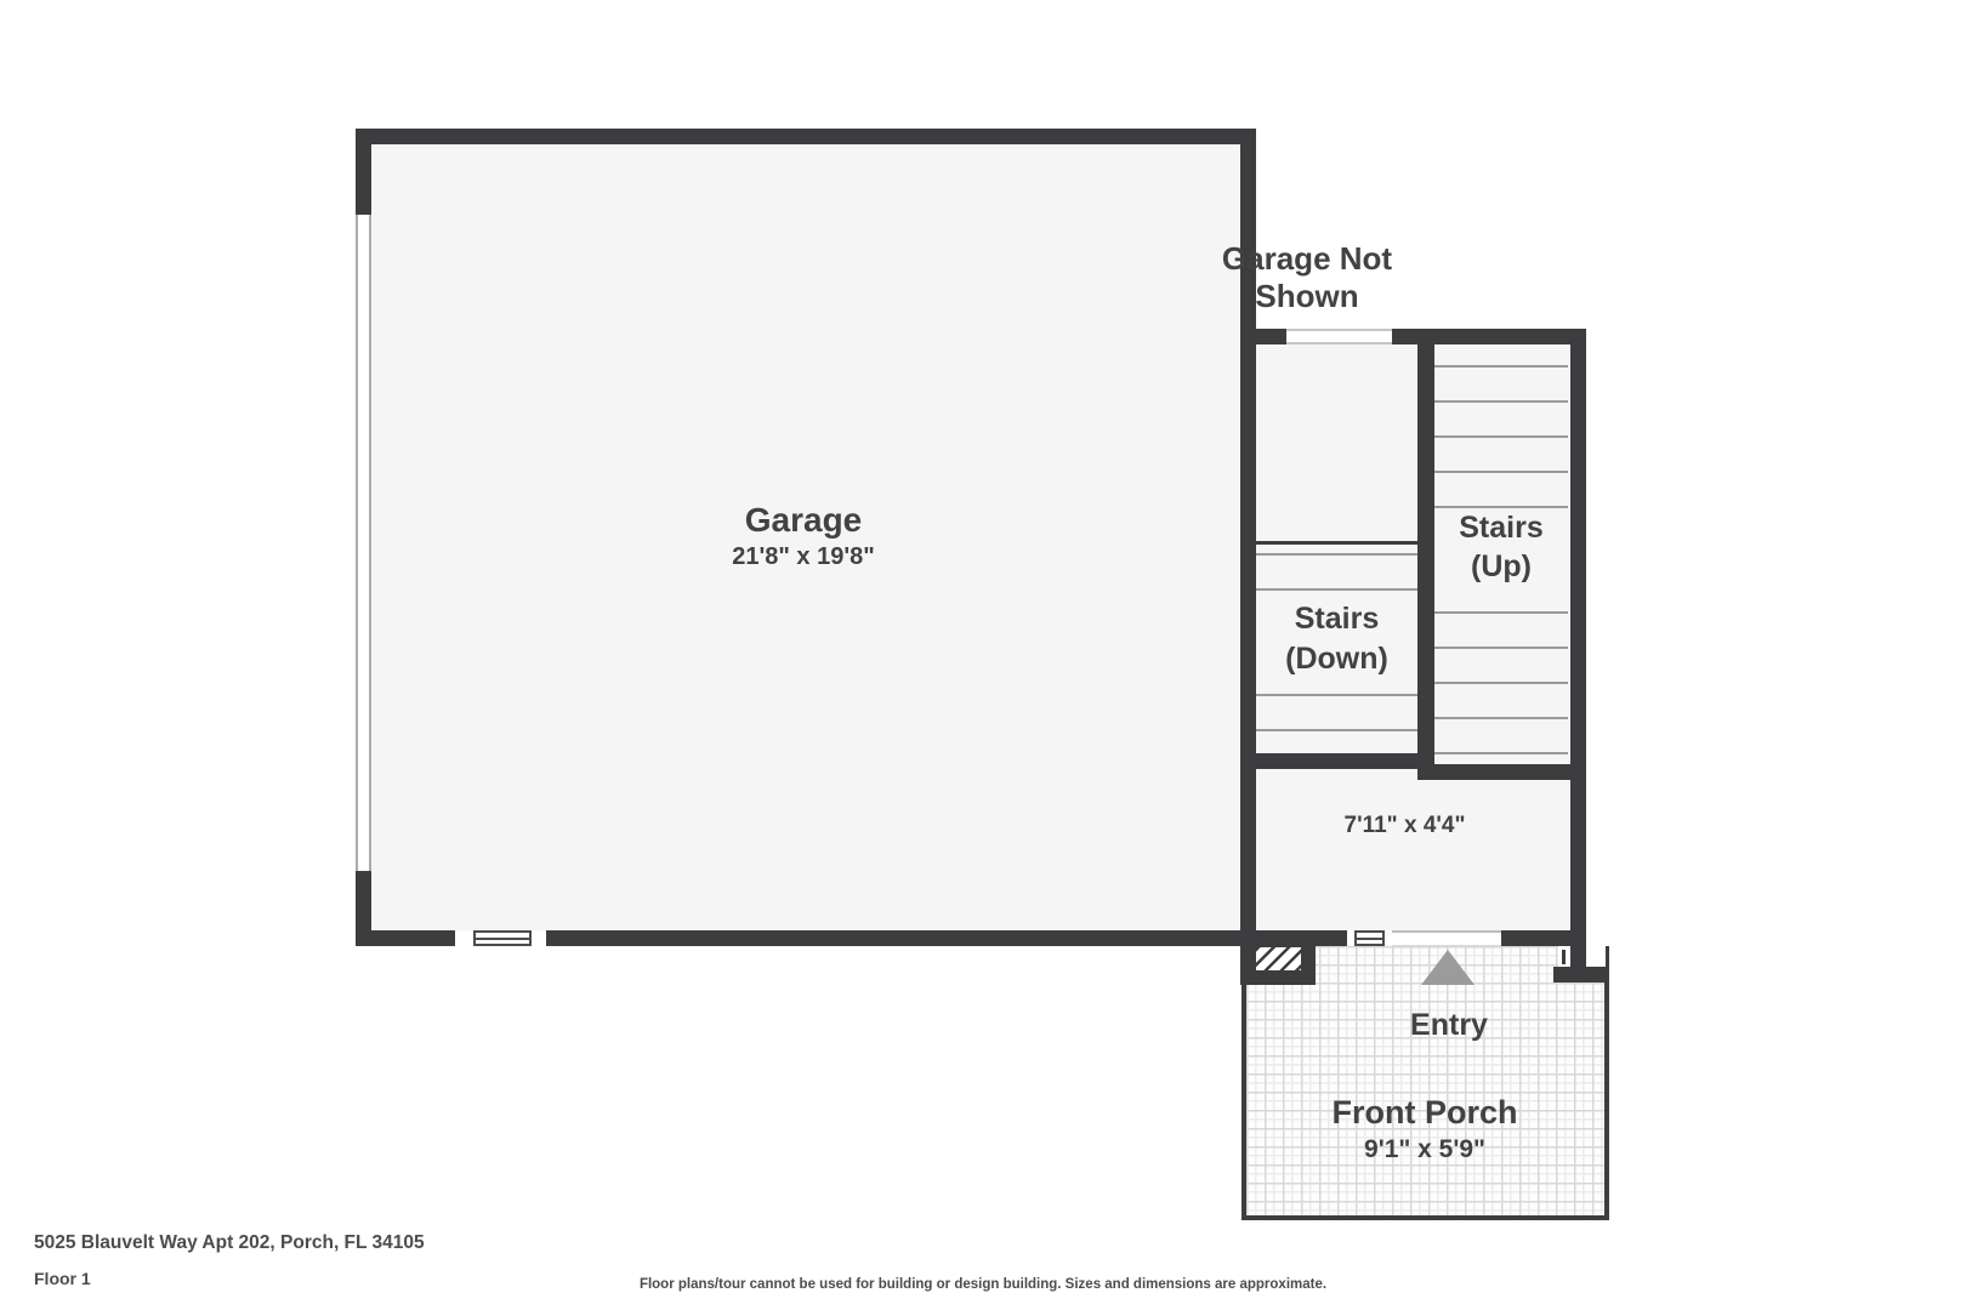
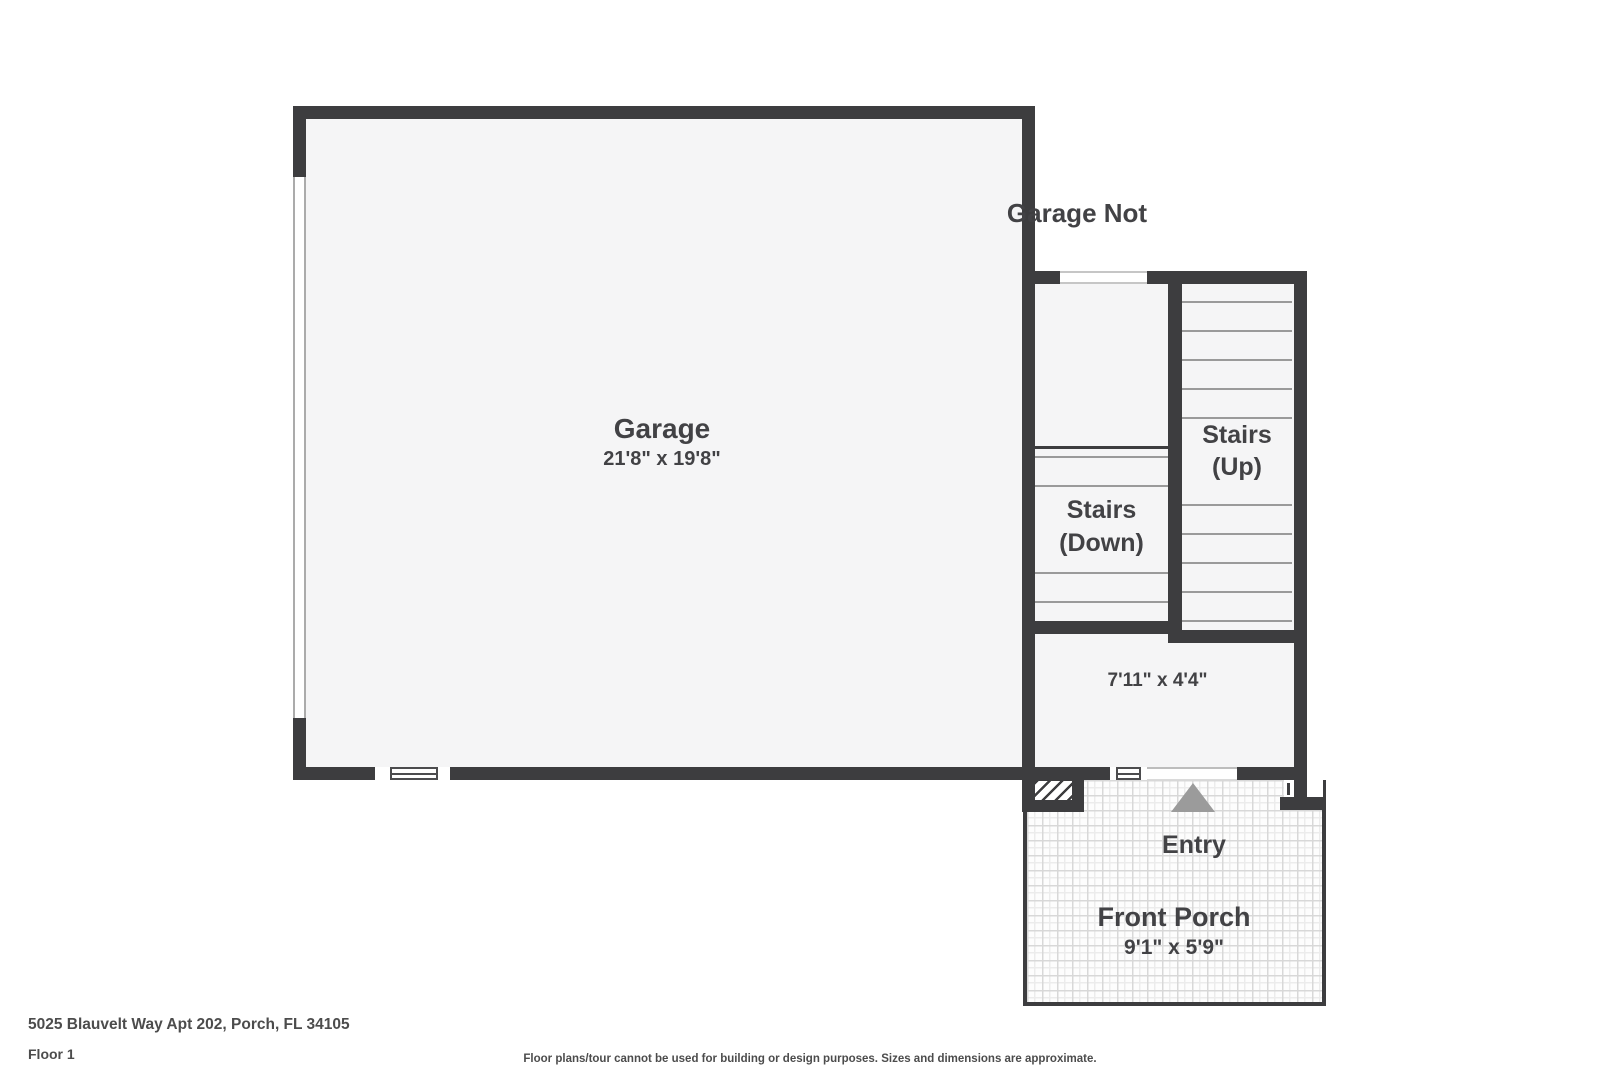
  Garage
  21'8" x 19'8"
  Garage Not
- Shown
  Stairs
  (Up)
  Stairs
  (Down)
  7'11" x 4'4"
  Entry
  Front Porch
  9'1" x 5'9"
  5025 Blauvelt Way Apt 202, Porch, FL 34105
  Floor 1
- Floor plans/tour cannot be used for building or design building. Sizes and dimensions are approximate.
+ Floor plans/tour cannot be used for building or design purposes. Sizes and dimensions are approximate.
